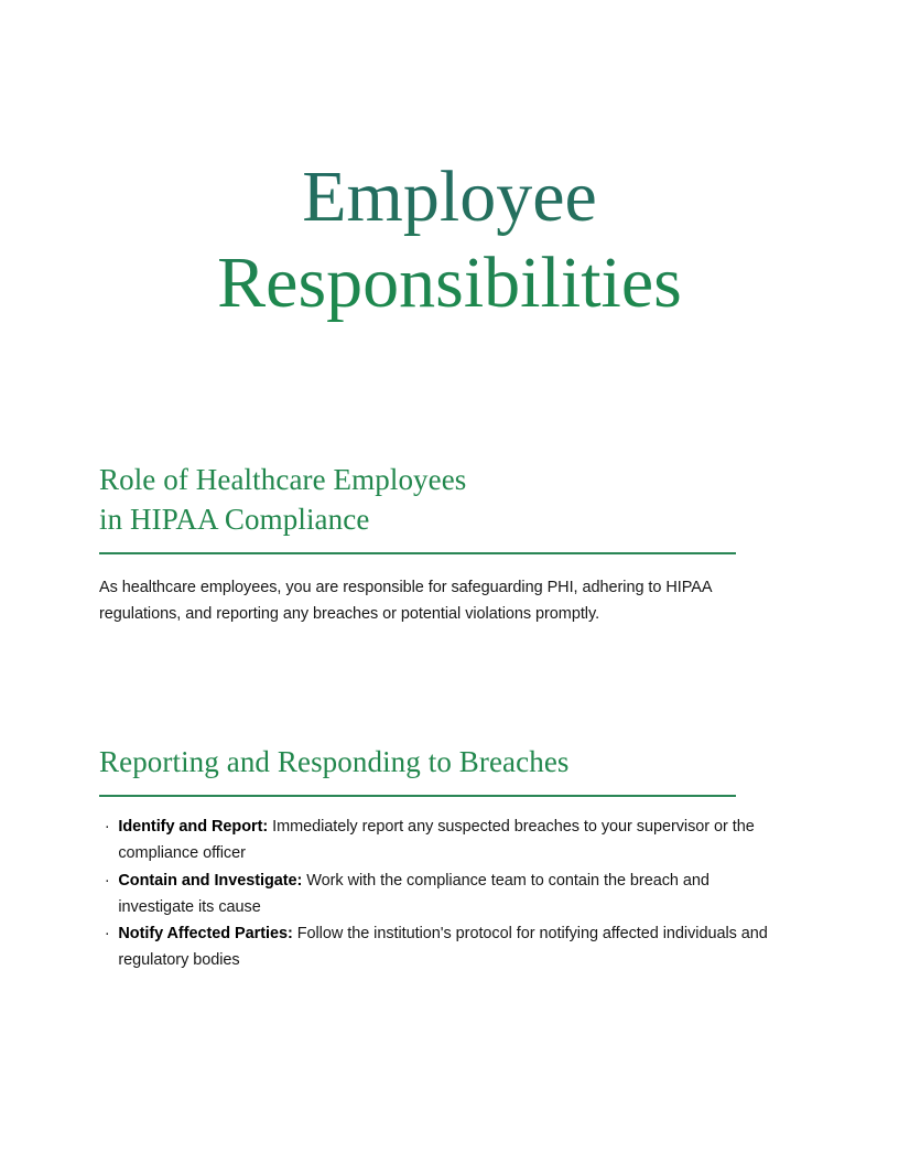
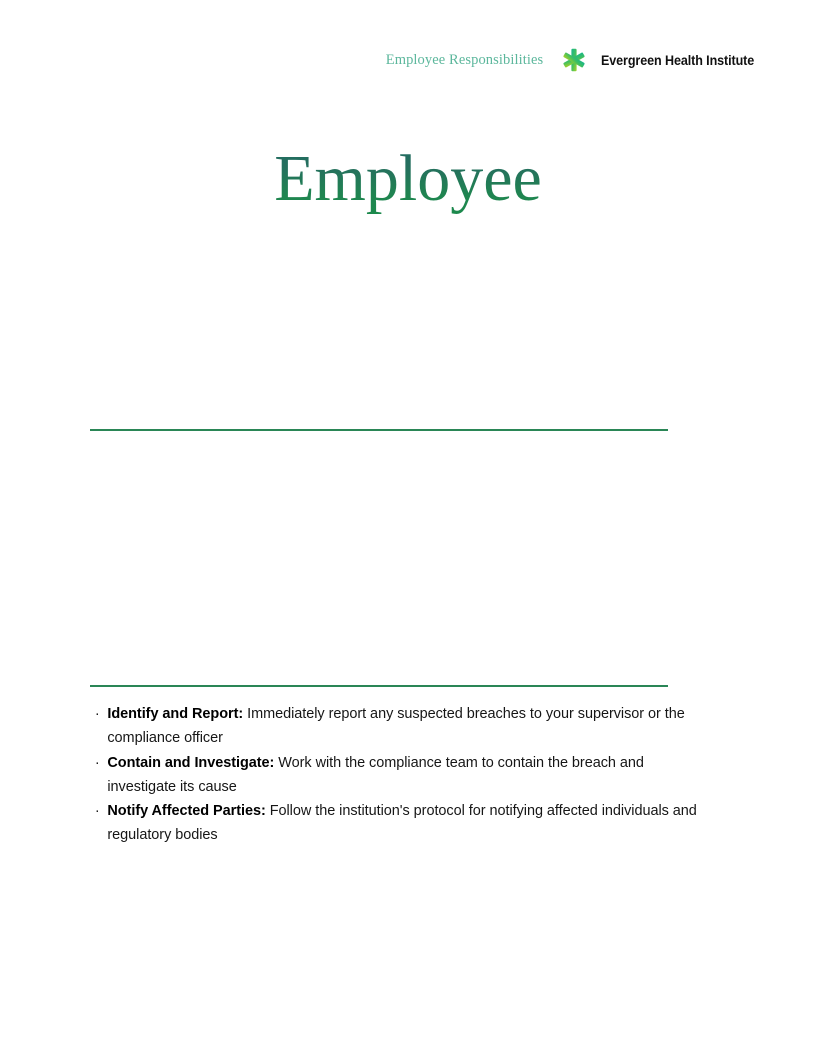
+ Employee Responsibilities
+ Evergreen Health Institute
  Employee
- Responsibilities
- Role of Healthcare Employees
- in HIPAA Compliance
- As healthcare employees, you are responsible for safeguarding PHI, adhering to HIPAA regulations, and reporting any breaches or potential violations promptly.
- Reporting and Responding to Breaches
  ·
  Identify and Report: Immediately report any suspected breaches to your supervisor or the compliance officer
  ·
  Contain and Investigate: Work with the compliance team to contain the breach and investigate its cause
  ·
  Notify Affected Parties: Follow the institution's protocol for notifying affected individuals and regulatory bodies
